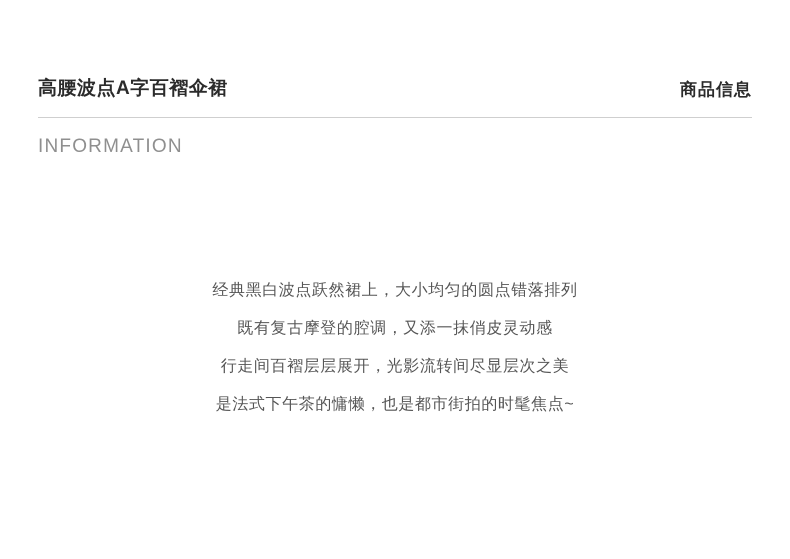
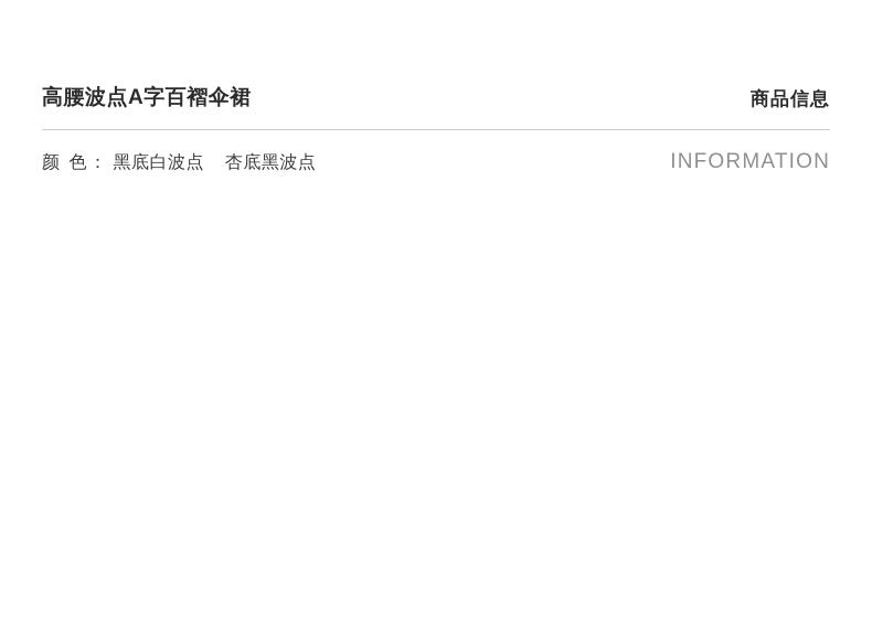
  高腰波点A字百褶伞裙
  商品信息
+ 颜 色：
+ 黑底白波点 杏底黑波点
  INFORMATION
- 经典黑白波点跃然裙上，大小均匀的圆点错落排列
- 既有复古摩登的腔调，又添一抹俏皮灵动感
- 行走间百褶层层展开，光影流转间尽显层次之美
- 是法式下午茶的慵懒，也是都市街拍的时髦焦点~
